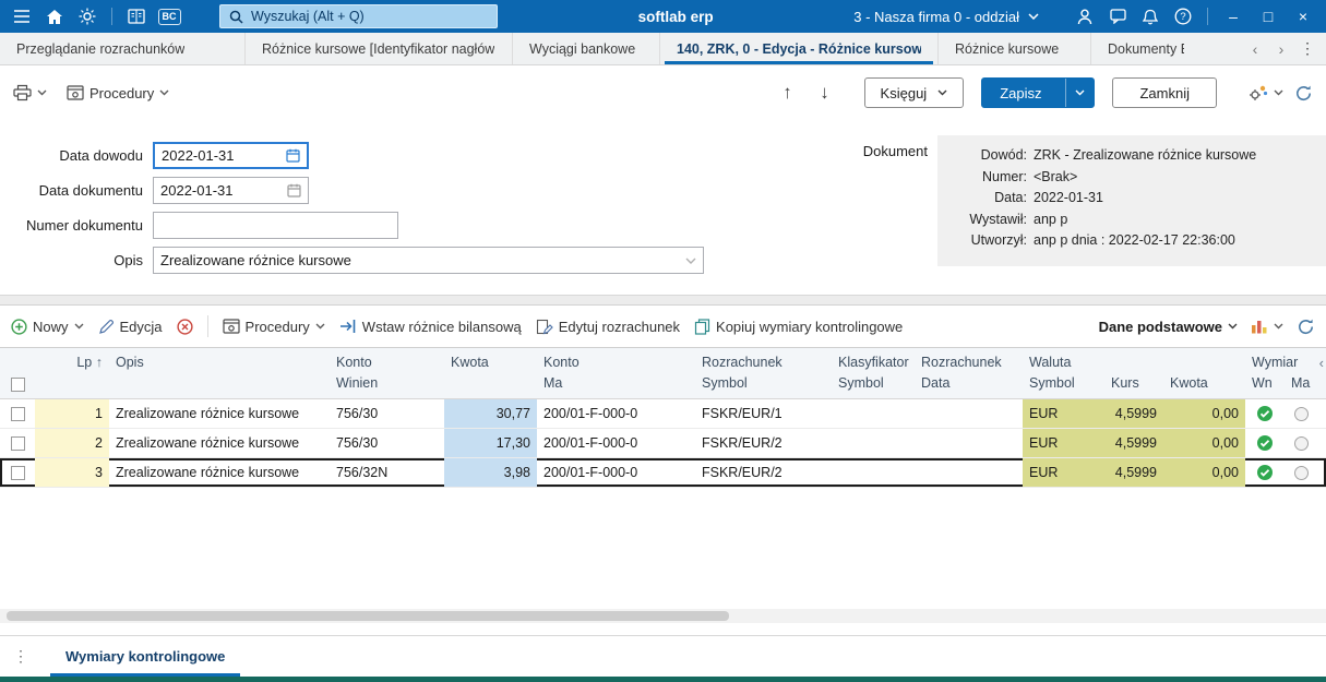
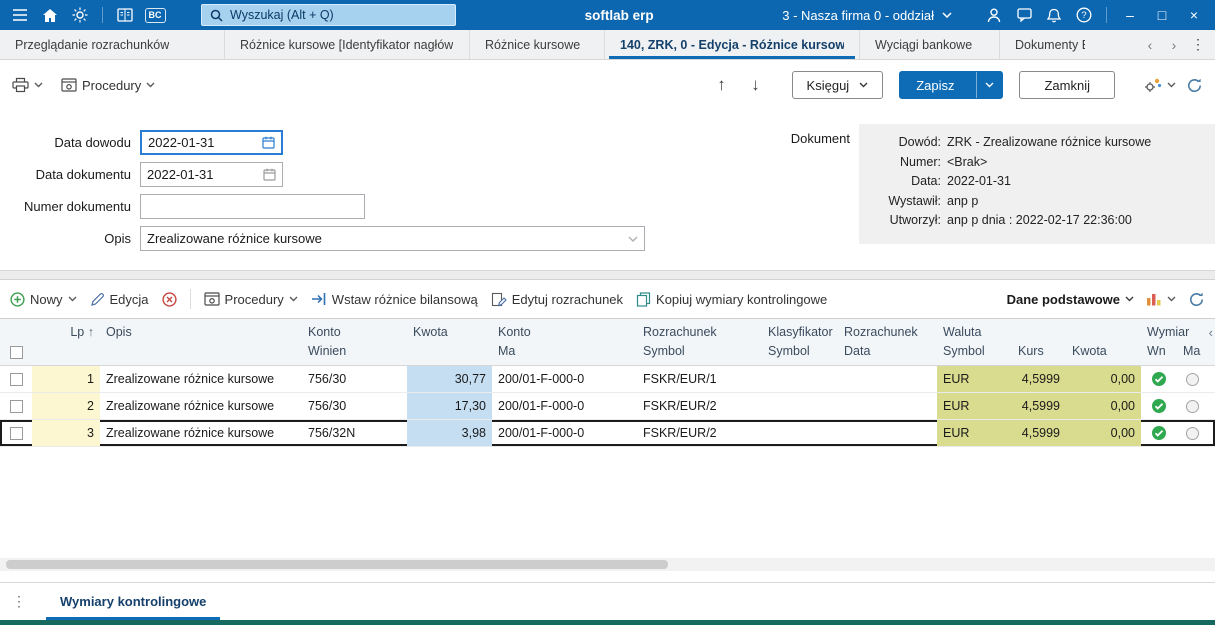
  BC
  Wyszukaj (Alt + Q)
  softlab erp
  3 - Nasza firma 0 - oddział
  ?
  –
  □
  ×
  Przeglądanie rozrachunków
  Różnice kursowe [Identyfikator nagłów
- Wyciągi bankowe
+ Różnice kursowe
  140, ZRK, 0 - Edycja - Różnice kursow
- Różnice kursowe
+ Wyciągi bankowe
  Dokumenty
  ‹
  ›
  ⋮
  Procedury
  ↑
  ↓
  Księguj
  Zapisz
  Zamknij
  Data dowodu
  2022-01-31
  Data dokumentu
  2022-01-31
  Numer dokumentu
  Opis
  Zrealizowane różnice kursowe
  Dokument
  Dowód:
  ZRK - Zrealizowane różnice kursowe
  Numer:
  <Brak>
  Data:
  2022-01-31
  Wystawił:
  anp p
  Utworzył:
  anp p dnia : 2022-02-17 22:36:00
  Nowy
  Edycja
  Procedury
  Wstaw różnice bilansową
  Edytuj rozrachunek
  Kopiuj wymiary kontrolingowe
  Dane podstawowe
  Lp ↑
  Opis
  Konto
  Winien
  Kwota
  Konto
  Ma
  Rozrachunek
  Symbol
  Klasyfikator
  Symbol
  Rozrachunek
  Data
  Waluta
  Symbol
  Kurs
  Kwota
  Wn
  Ma
  ‹
  1
  Zrealizowane różnice kursowe
  756/30
  30,77
  200/01-F-000-0
  FSKR/EUR/1
  EUR
  4,5999
  0,00
  2
  Zrealizowane różnice kursowe
  756/30
  17,30
  200/01-F-000-0
  FSKR/EUR/2
  EUR
  4,5999
  0,00
  3
  Zrealizowane różnice kursowe
  756/32N
  3,98
  200/01-F-000-0
  FSKR/EUR/2
  EUR
  4,5999
  0,00
  ⋮
  Wymiary kontrolingowe
